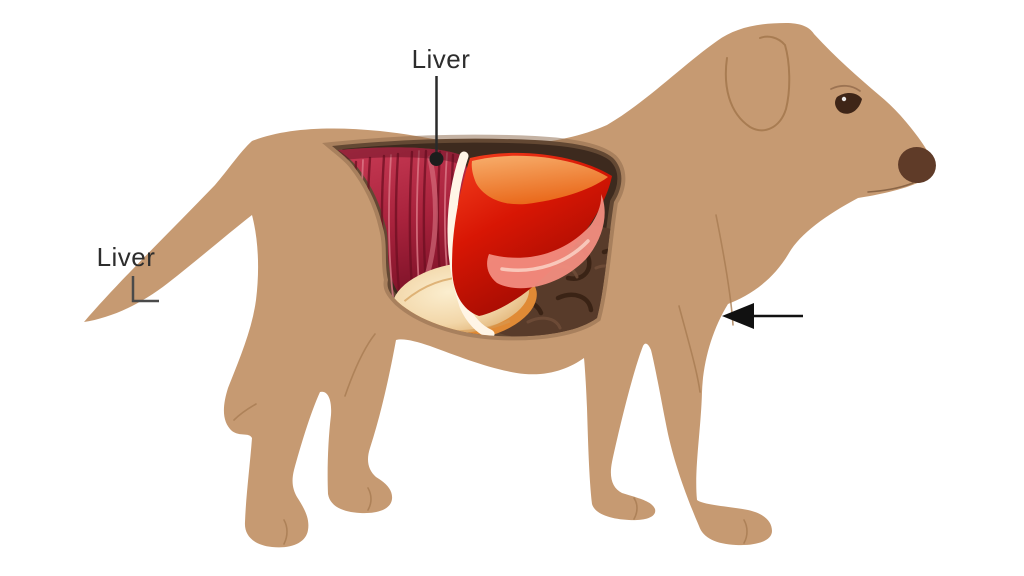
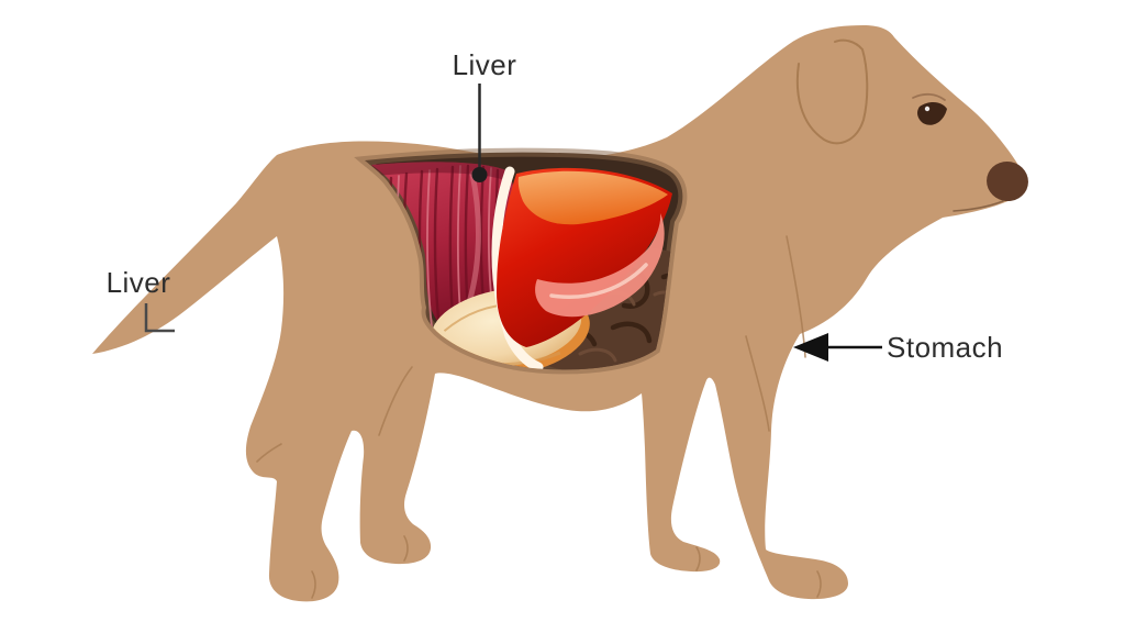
  Liver
  Liver
+ Stomach
